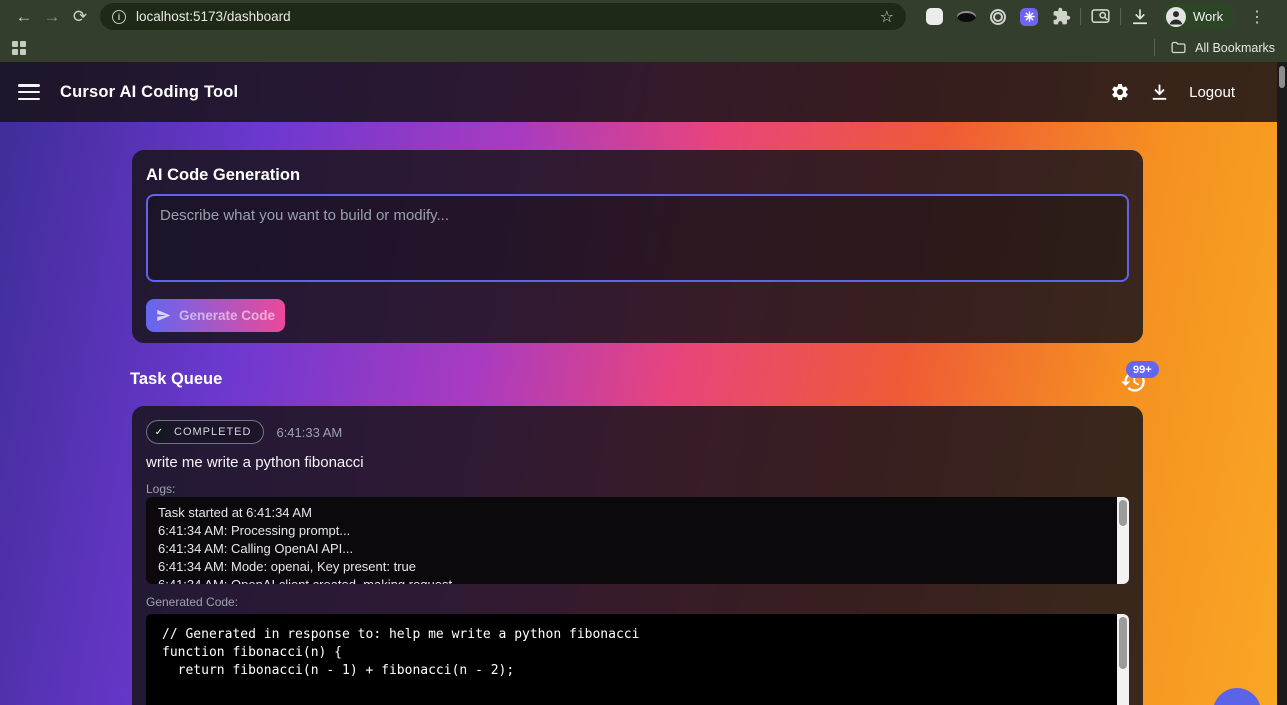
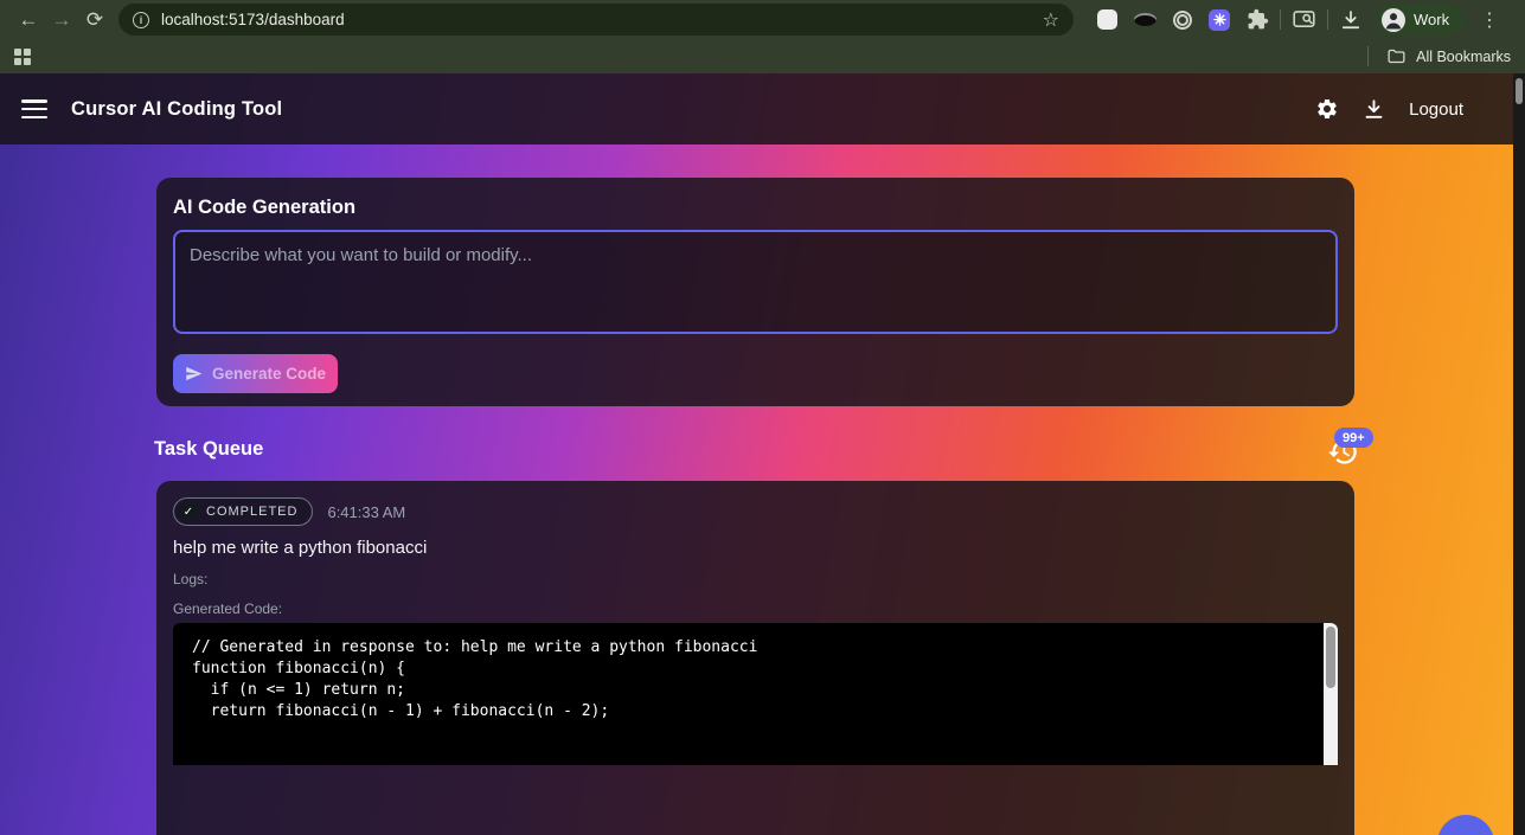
  ←
  →
  ⟳
  i
  localhost:5173/dashboard
  ☆
  Work
  ⋮
  All Bookmarks
  Cursor AI Coding Tool
  Logout
  AI Code Generation
  Describe what you want to build or modify...
  Generate Code
  Task Queue
  99+
  ✓
  COMPLETED
  6:41:33 AM
- write me write a python fibonacci
+ help me write a python fibonacci
  Logs:
- Task started at 6:41:34 AM
- 6:41:34 AM: Processing prompt...
- 6:41:34 AM: Calling OpenAI API...
- 6:41:34 AM: Mode: openai, Key present: true
  Generated Code:
  // Generated in response to: help me write a python fibonacci
  function fibonacci(n) {
+ if (n <= 1) return n;
  return fibonacci(n - 1) + fibonacci(n - 2);
